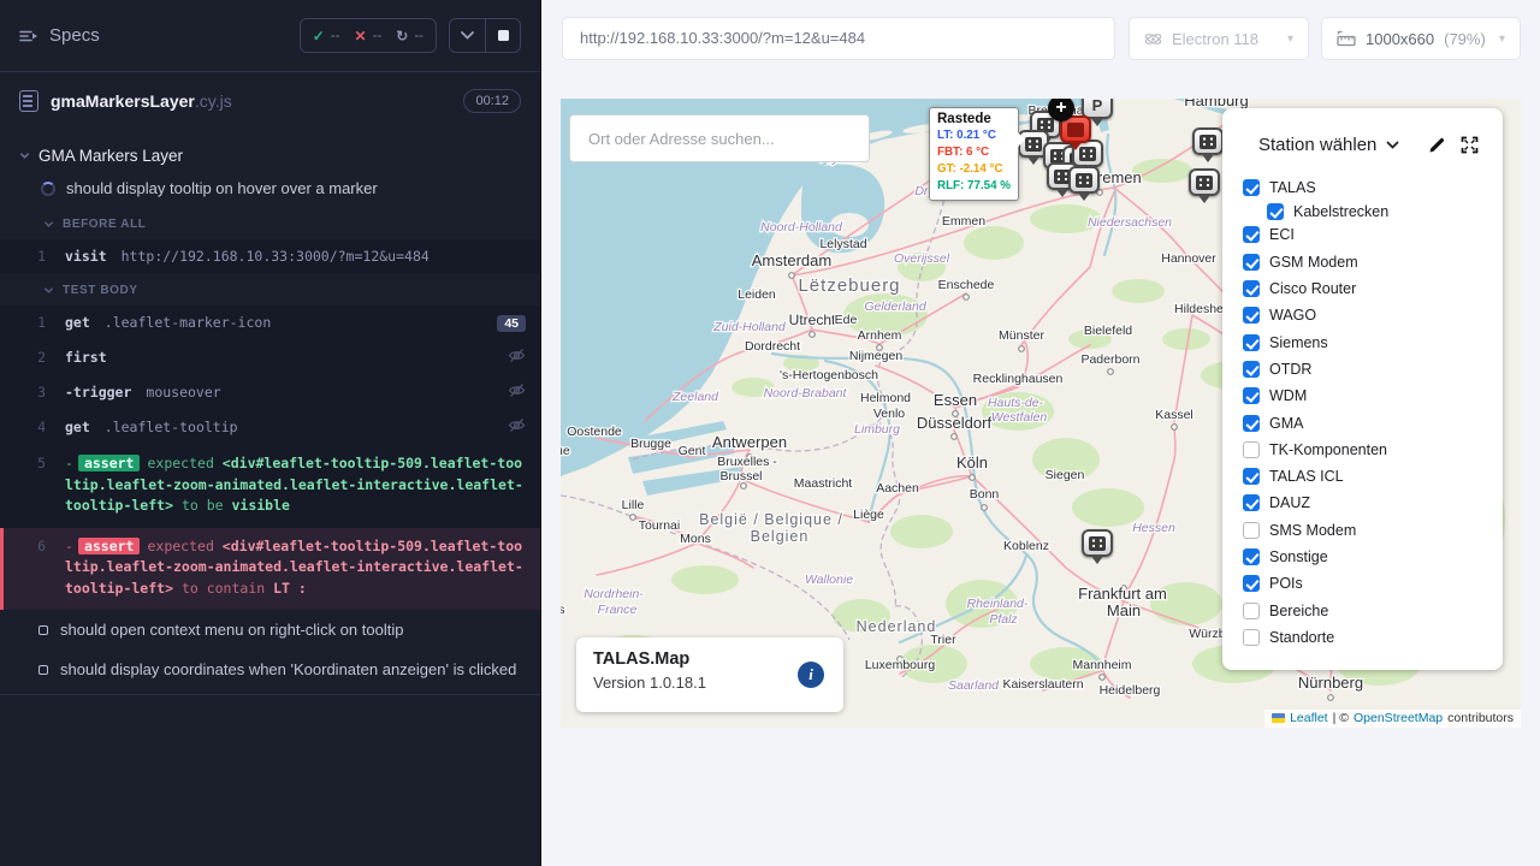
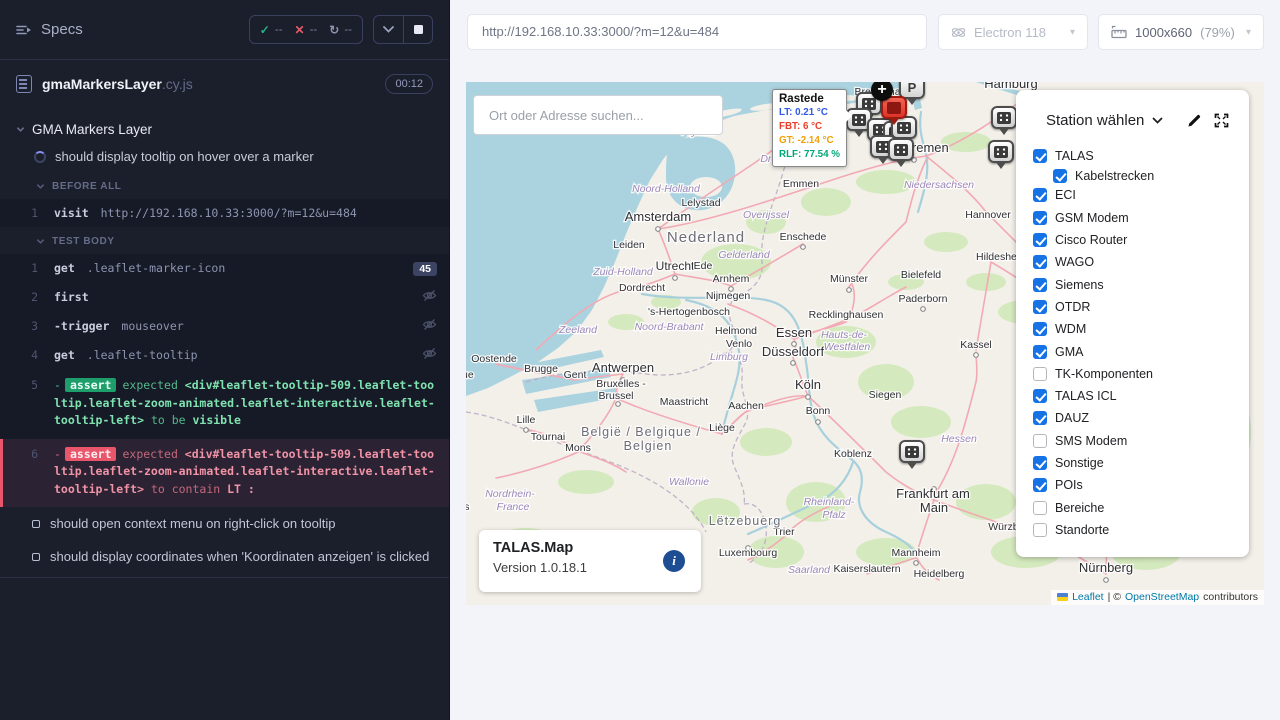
  Specs
  ✓
  --
  ✕
  --
  ↻
  --
  gmaMarkersLayer.cy.js
  00:12
  GMA Markers Layer
  should display tooltip on hover over a marker
  BEFORE ALL
  1
  visit
  http://192.168.10.33:3000/?m=12&u=484
  TEST BODY
  1
  get
  .leaflet-marker-icon
  45
  2
  first
  3
  -trigger
  mouseover
  4
  get
  .leaflet-tooltip
  5
  - assert expected <div#leaflet-tooltip-509.leaflet-tooltip.leaflet-zoom-animated.leaflet-interactive.leaflet-tooltip-left> to be visible
  6
  - assert expected <div#leaflet-tooltip-509.leaflet-tooltip.leaflet-zoom-animated.leaflet-interactive.leaflet-tooltip-left> to contain LT :
  should open context menu on right-click on tooltip
  should display coordinates when 'Koordinaten anzeigen' is clicked
  http://192.168.10.33:3000/?m=12&u=484
  Electron 118
  ▾
  1000x660
  (79%)
  ▾
  Lille
  Tournai
  Mons
  Oostende
  Brugge
  Gent
  Antwerpen
  Bruxelles -
  Brussel
  's-Hertogenbosch
  Helmond
  Venlo
  Dordrecht
  Leiden
  Amsterdam
  Lelystad
  Utrecht
  Ede
  Arnhem
  Nijmegen
  Emmen
  Enschede
  Münster
  Recklinghausen
  Essen
  Düsseldorf
  Köln
  Bonn
  Aachen
  Maastricht
  Liège
  Siegen
  Koblenz
  Luxembourg
  Trier
  Kaiserslautern
  Mannheim
  Heidelberg
  Frankfurt am
  Main
  Kassel
  Paderborn
  Bielefeld
  Hannover
  Hildeshe
  remen
  Hamburg
  Nürnberg
  Noord-Holland
  Zuid-Holland
  Zeeland
  Noord-Brabant
  Limburg
  Gelderland
  Overijssel
  Niedersachsen
  Hauts-de-
  Westfalen
  Hessen
  Rheinland-
  Pfalz
  Saarland
  Wallonie
  Nordrhein-
  France
- Lëtzebuerg
+ Nederland
  België / Belgique /
  Belgien
- Nederland
+ Lëtzebuerg
  +
  P
  Rastede
  LT: 0.21 °C
  FBT: 6 °C
  GT: -2.14 °C
  RLF: 77.54 %
  Ort oder Adresse suchen...
  Station wählen
  TALAS
  Kabelstrecken
  ECI
  GSM Modem
  Cisco Router
  WAGO
  Siemens
  OTDR
  WDM
  GMA
  TK-Komponenten
  TALAS ICL
  DAUZ
  SMS Modem
  Sonstige
  POIs
  Bereiche
  Standorte
  TALAS.Map
  Version 1.0.18.1
  i
  Leaflet
  | ©
  OpenStreetMap
  contributors
